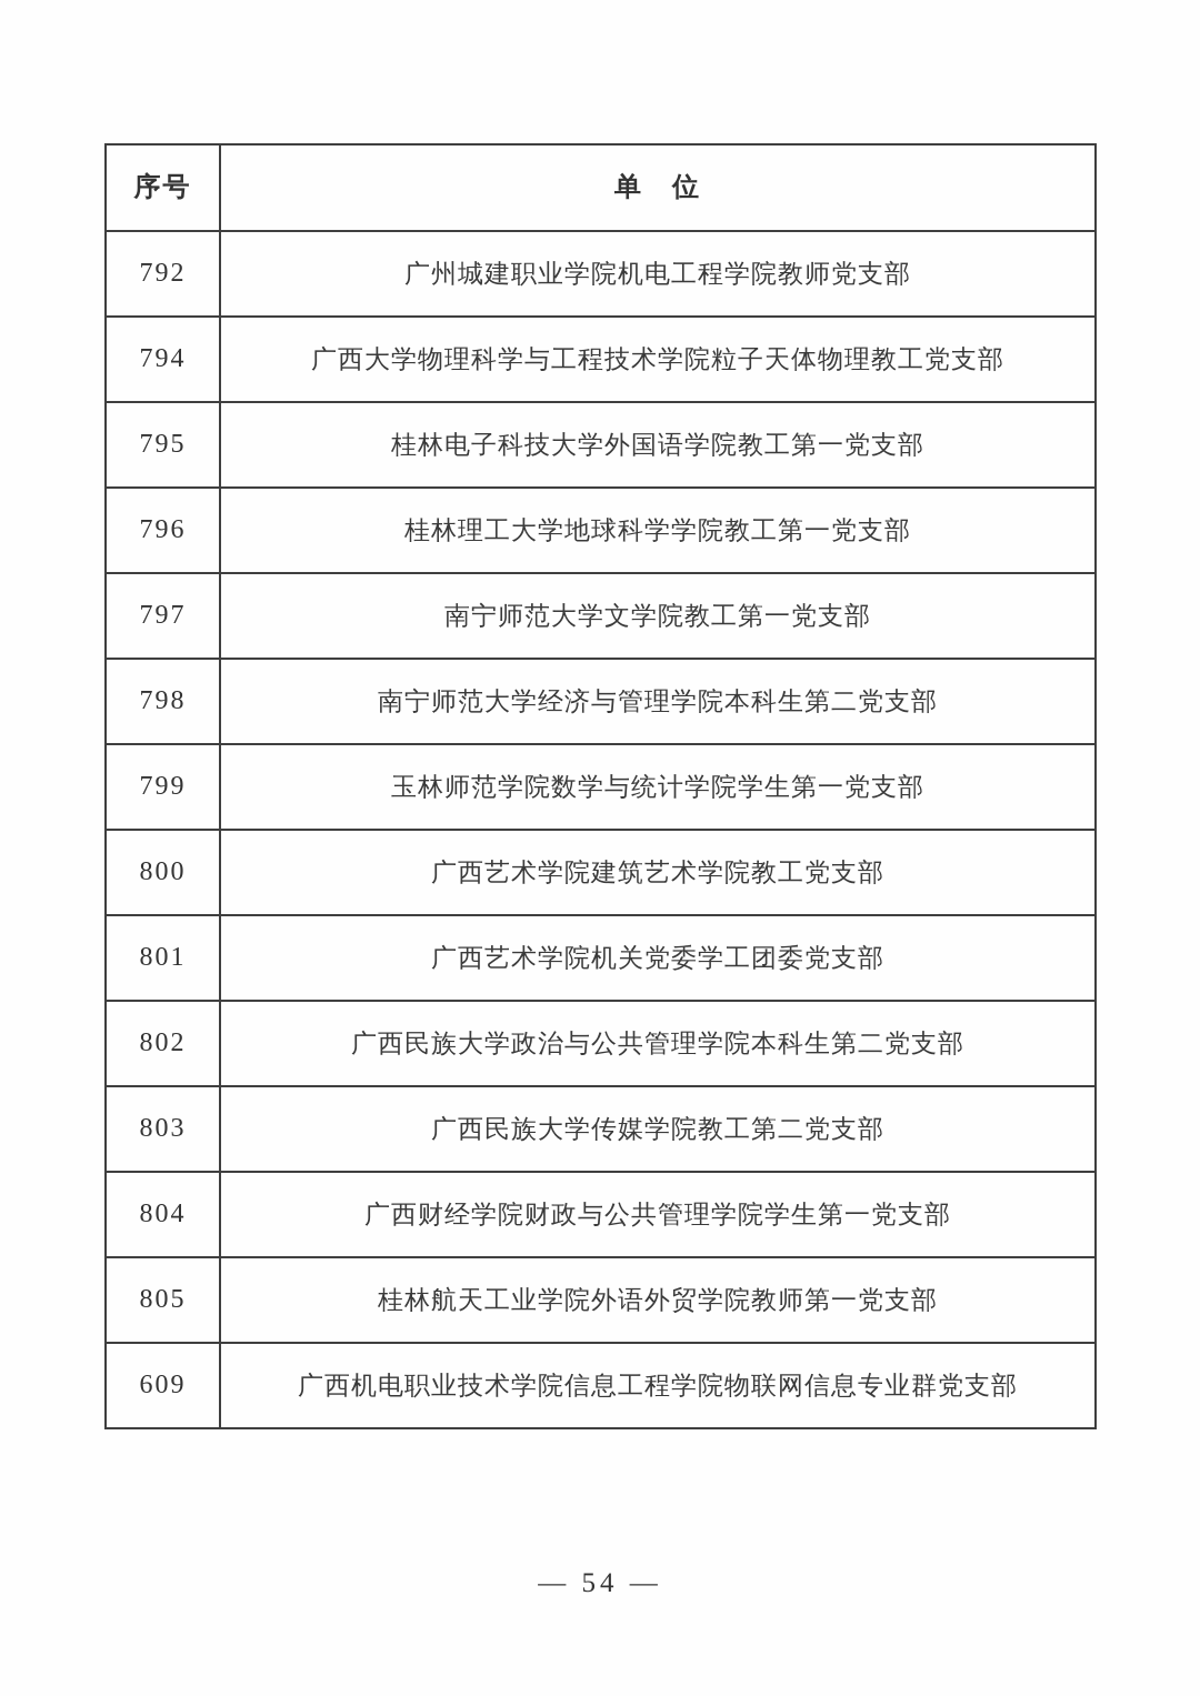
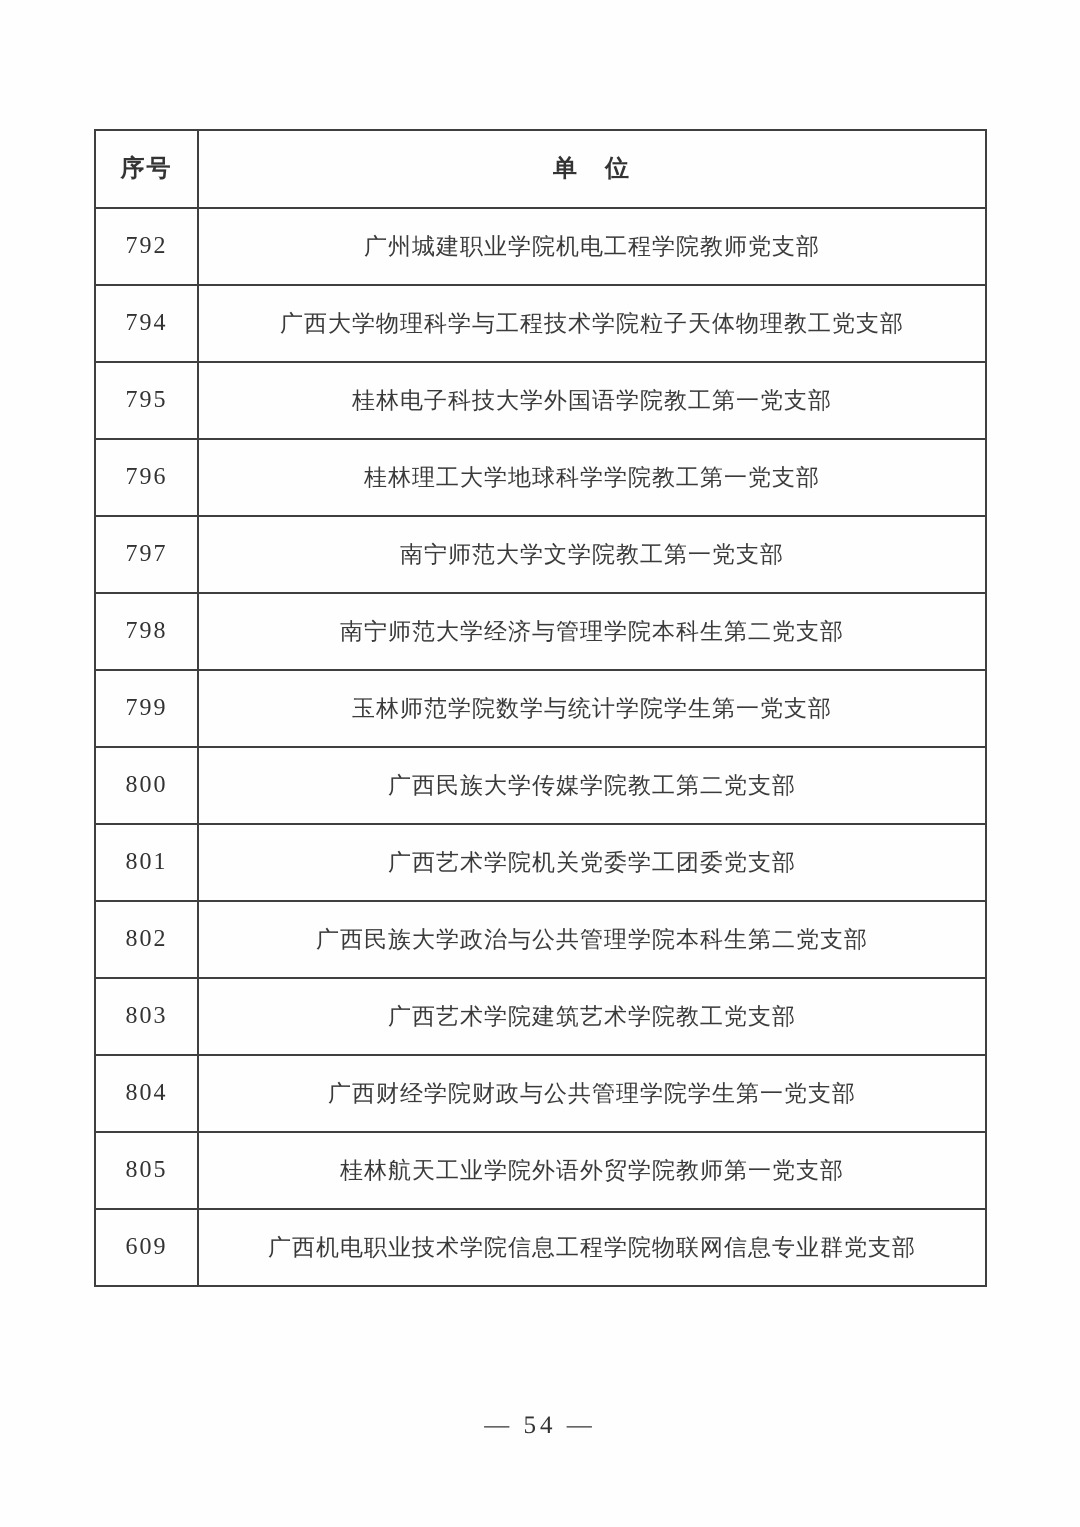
  序号	单 位
  792	广州城建职业学院机电工程学院教师党支部
  794	广西大学物理科学与工程技术学院粒子天体物理教工党支部
  795	桂林电子科技大学外国语学院教工第一党支部
  796	桂林理工大学地球科学学院教工第一党支部
  797	南宁师范大学文学院教工第一党支部
  798	南宁师范大学经济与管理学院本科生第二党支部
  799	玉林师范学院数学与统计学院学生第一党支部
- 800	广西艺术学院建筑艺术学院教工党支部
+ 800	广西民族大学传媒学院教工第二党支部
  801	广西艺术学院机关党委学工团委党支部
  802	广西民族大学政治与公共管理学院本科生第二党支部
- 803	广西民族大学传媒学院教工第二党支部
+ 803	广西艺术学院建筑艺术学院教工党支部
  804	广西财经学院财政与公共管理学院学生第一党支部
  805	桂林航天工业学院外语外贸学院教师第一党支部
  609	广西机电职业技术学院信息工程学院物联网信息专业群党支部
  — 54 —
